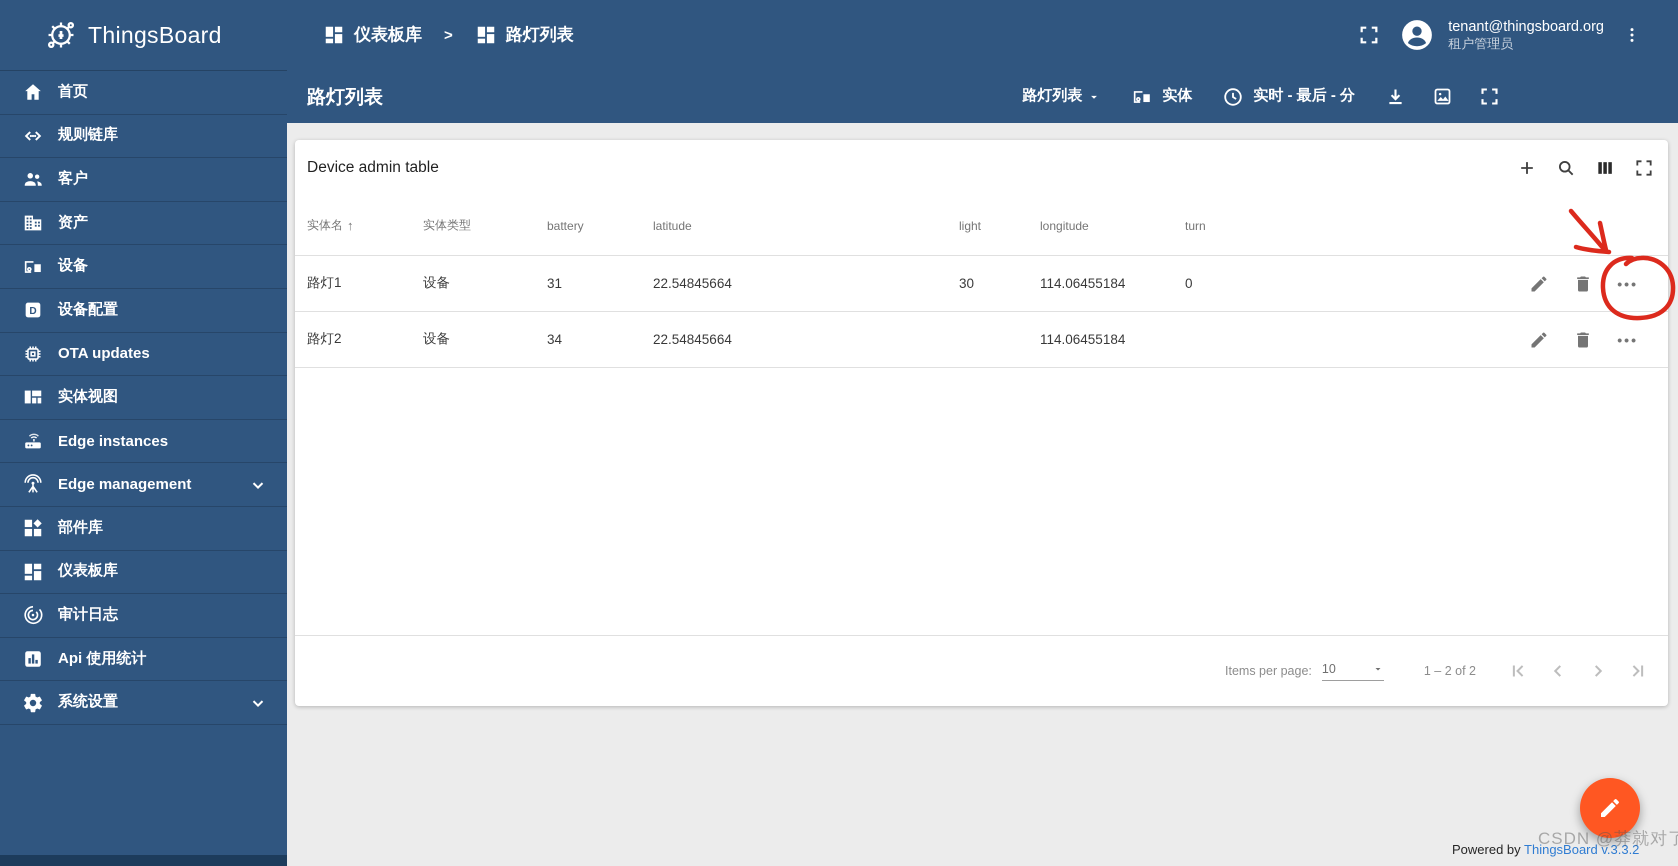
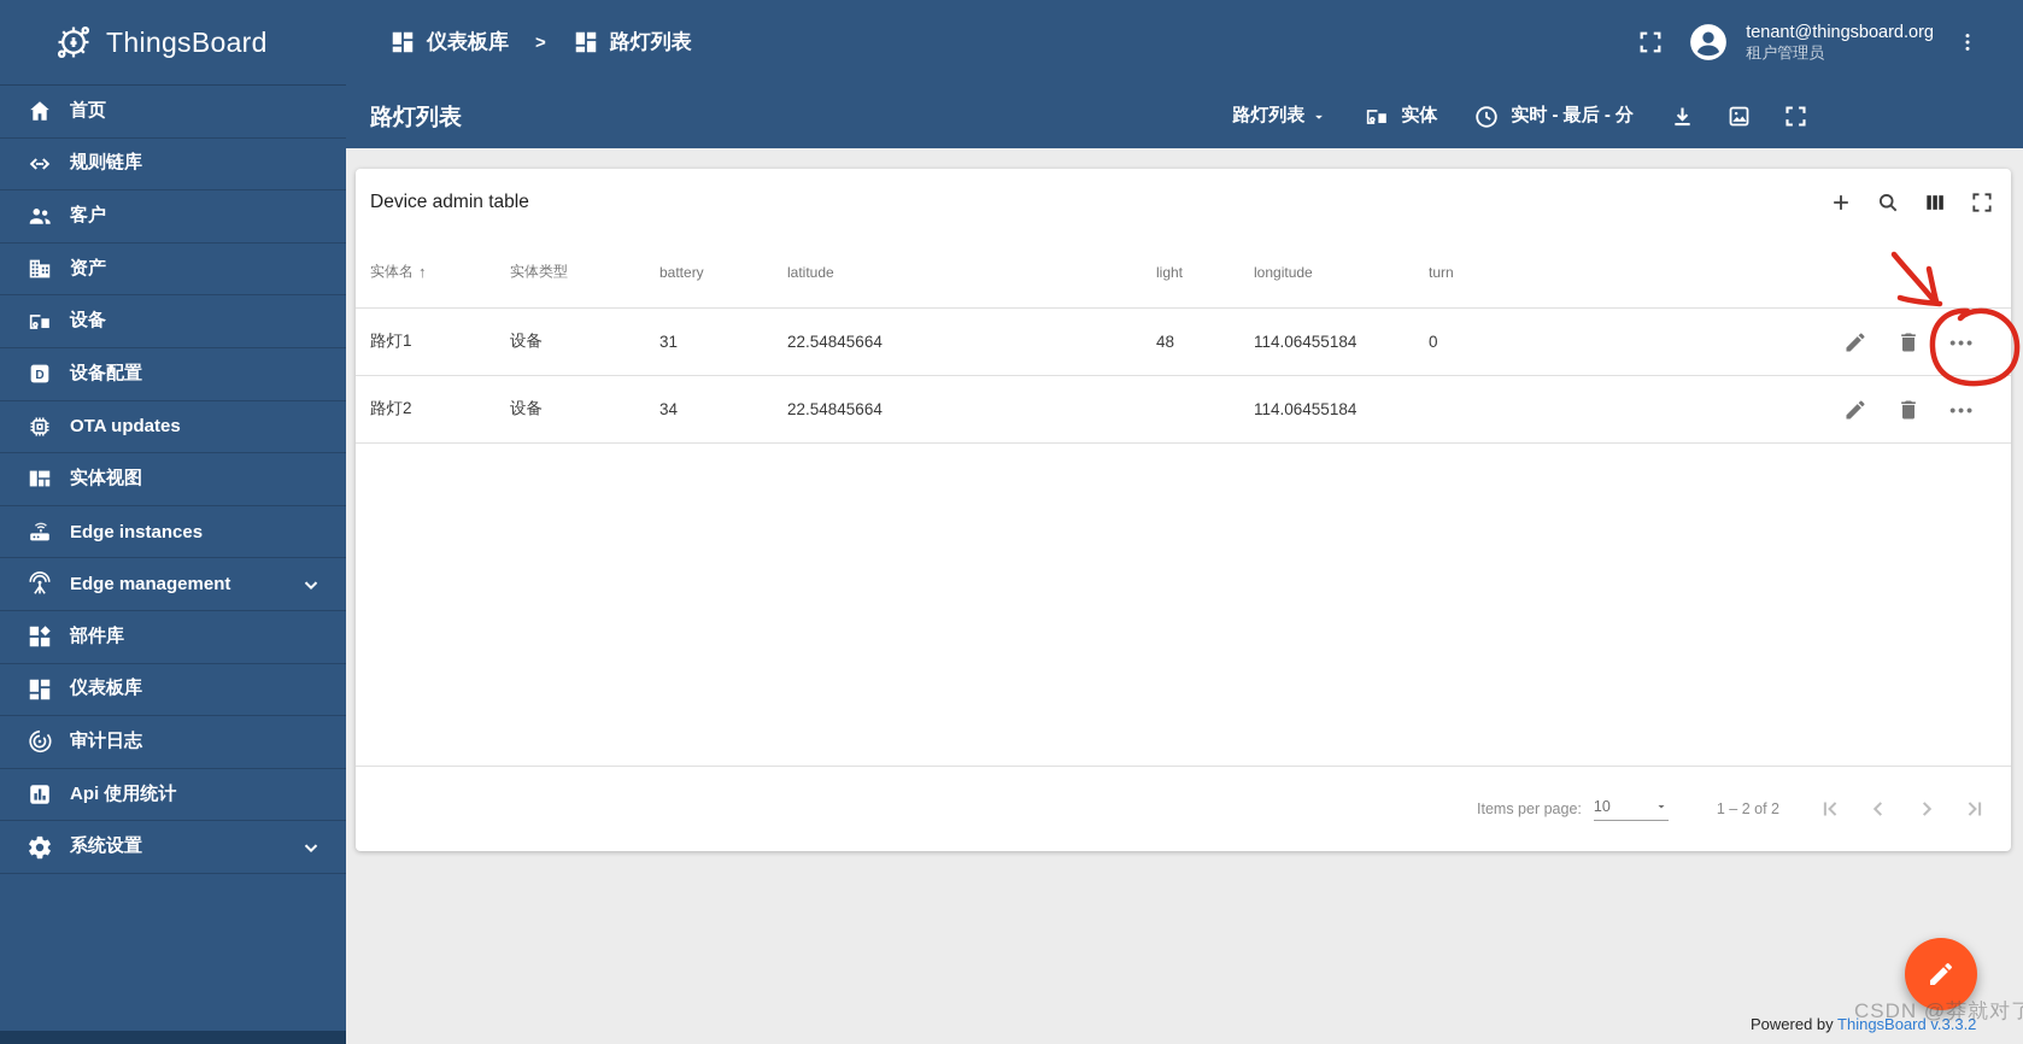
  ThingsBoard
  首页
  规则链库
  客户
  资产
  设备
  D
  设备配置
  OTA updates
  实体视图
  Edge instances
  Edge management
  部件库
  仪表板库
  审计日志
  Api 使用统计
  系统设置
  仪表板库
  >
  路灯列表
  tenant@thingsboard.org
  租户管理员
  路灯列表
  路灯列表
  实体
  实时 - 最后 - 分
  Device admin table
  实体名
  ↑
  实体类型
  battery
  latitude
  light
  longitude
  turn
  路灯1
  设备
  31
  22.54845664
- 30
+ 48
  114.06455184
  0
  •••
  路灯2
  设备
  34
  22.54845664
  114.06455184
  •••
  Items per page:
  10
  1 – 2 of 2
  Powered by ThingsBoard v.3.3.2
  CSDN @莽就对了
